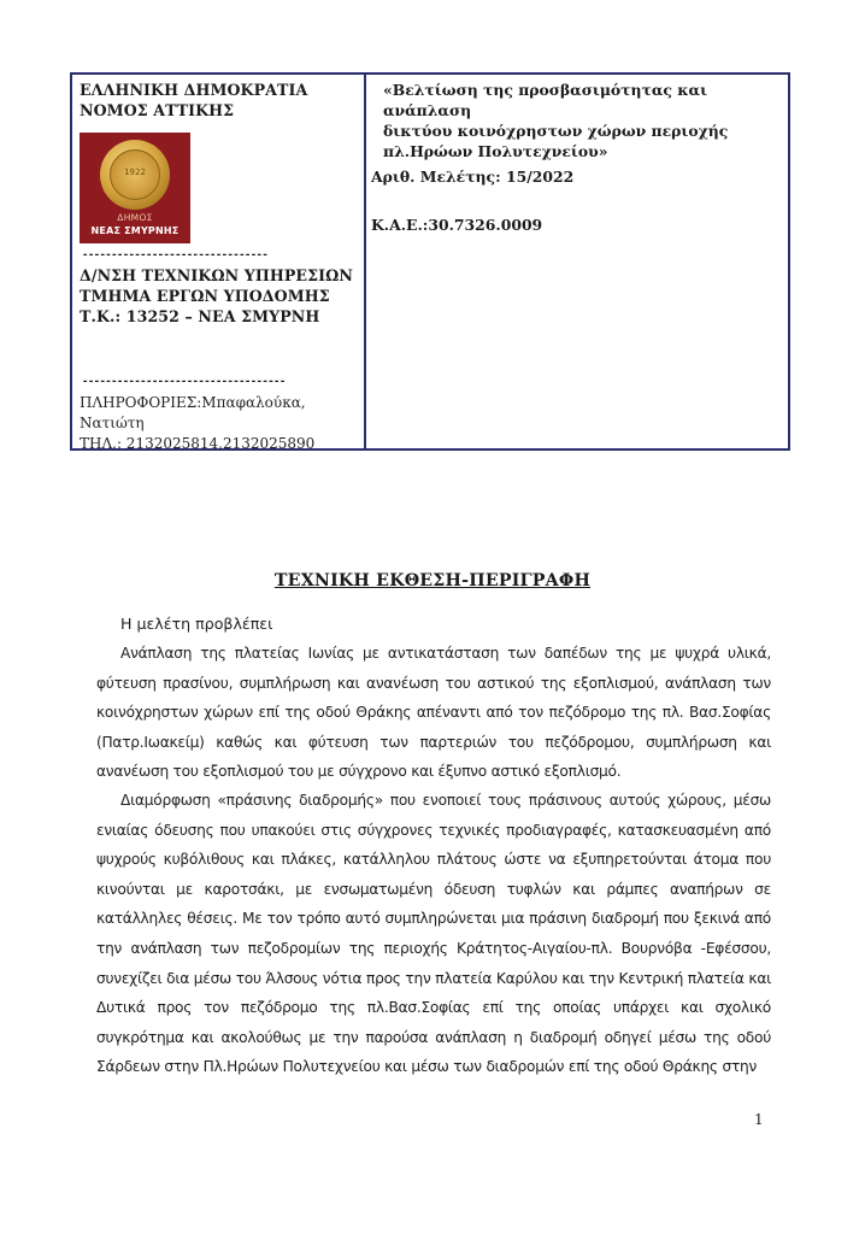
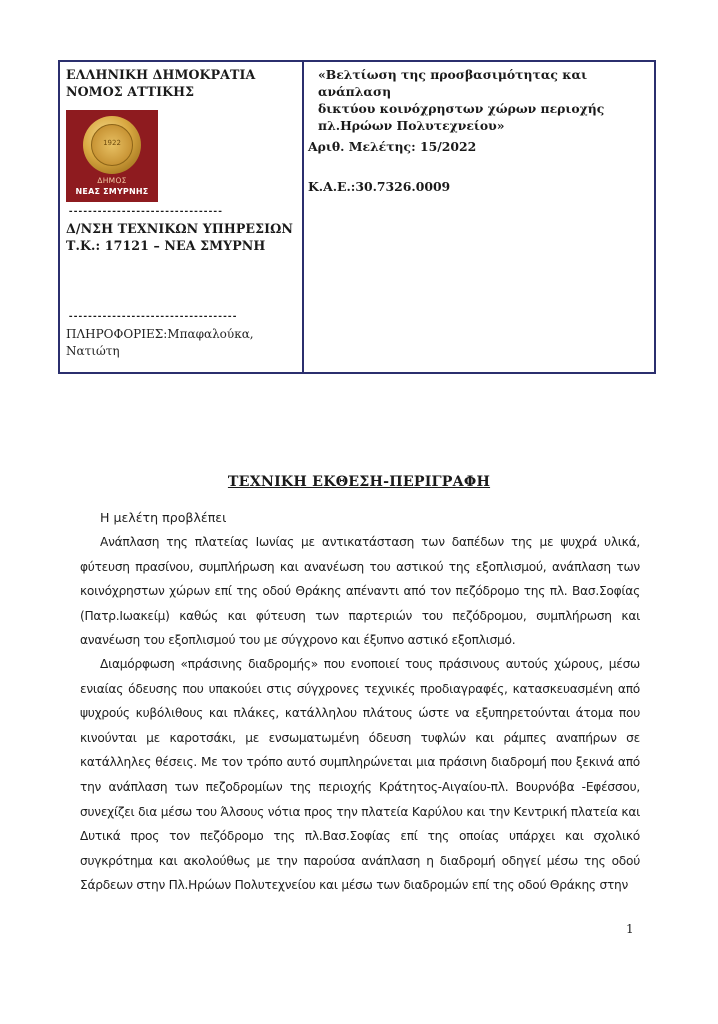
  ΕΛΛΗΝΙΚΗ ΔΗΜΟΚΡΑΤΙΑ
  ΝΟΜΟΣ ΑΤΤΙΚΗΣ
  1922
  ΔΗΜΟΣ
  ΝΕΑΣ ΣΜΥΡΝΗΣ
  --------------------------------
  Δ/ΝΣΗ ΤΕΧΝΙΚΩΝ ΥΠΗΡΕΣΙΩΝ
- ΤΜΗΜΑ ΕΡΓΩΝ ΥΠΟΔΟΜΗΣ
- Τ.Κ.: 13252 – ΝΕΑ ΣΜΥΡΝΗ
+ Τ.Κ.: 17121 – ΝΕΑ ΣΜΥΡΝΗ
  -----------------------------------
  ΠΛΗΡΟΦΟΡΙΕΣ:Μπαφαλούκα,
  Νατιώτη
- ΤΗΛ.: 2132025814,2132025890
  «Βελτίωση της προσβασιμότητας και ανάπλαση
  δικτύου κοινόχρηστων χώρων περιοχής
  πλ.Ηρώων Πολυτεχνείου»
  Αριθ. Μελέτης: 15/2022
  Κ.Α.Ε.:30.7326.0009
  ΤΕΧΝΙΚΗ ΕΚΘΕΣΗ-ΠΕΡΙΓΡΑΦΗ
  Η μελέτη προβλέπει
  Ανάπλαση της πλατείας Ιωνίας με αντικατάσταση των δαπέδων της με ψυχρά υλικά, φύτευση πρασίνου, συμπλήρωση και ανανέωση του αστικού της εξοπλισμού, ανάπλαση των κοινόχρηστων χώρων επί της οδού Θράκης απέναντι από τον πεζόδρομο της πλ. Βασ.Σοφίας (Πατρ.Ιωακείμ) καθώς και φύτευση των παρτεριών του πεζόδρομου, συμπλήρωση και ανανέωση του εξοπλισμού του με σύγχρονο και έξυπνο αστικό εξοπλισμό.
  Διαμόρφωση «πράσινης διαδρομής» που ενοποιεί τους πράσινους αυτούς χώρους, μέσω ενιαίας όδευσης που υπακούει στις σύγχρονες τεχνικές προδιαγραφές, κατασκευασμένη από ψυχρούς κυβόλιθους και πλάκες, κατάλληλου πλάτους ώστε να εξυπηρετούνται άτομα που κινούνται με καροτσάκι, με ενσωματωμένη όδευση τυφλών και ράμπες αναπήρων σε κατάλληλες θέσεις. Με τον τρόπο αυτό συμπληρώνεται μια πράσινη διαδρομή που ξεκινά από την ανάπλαση των πεζοδρομίων της περιοχής Κράτητος-Αιγαίου-πλ. Βουρνόβα -Εφέσσου, συνεχίζει δια μέσω του Άλσους νότια προς την πλατεία Καρύλου και την Κεντρική πλατεία και Δυτικά προς τον πεζόδρομο της πλ.Βασ.Σοφίας επί της οποίας υπάρχει και σχολικό συγκρότημα και ακολούθως με την παρούσα ανάπλαση η διαδρομή οδηγεί μέσω της οδού Σάρδεων στην Πλ.Ηρώων Πολυτεχνείου και μέσω των διαδρομών επί της οδού Θράκης στην
  1
